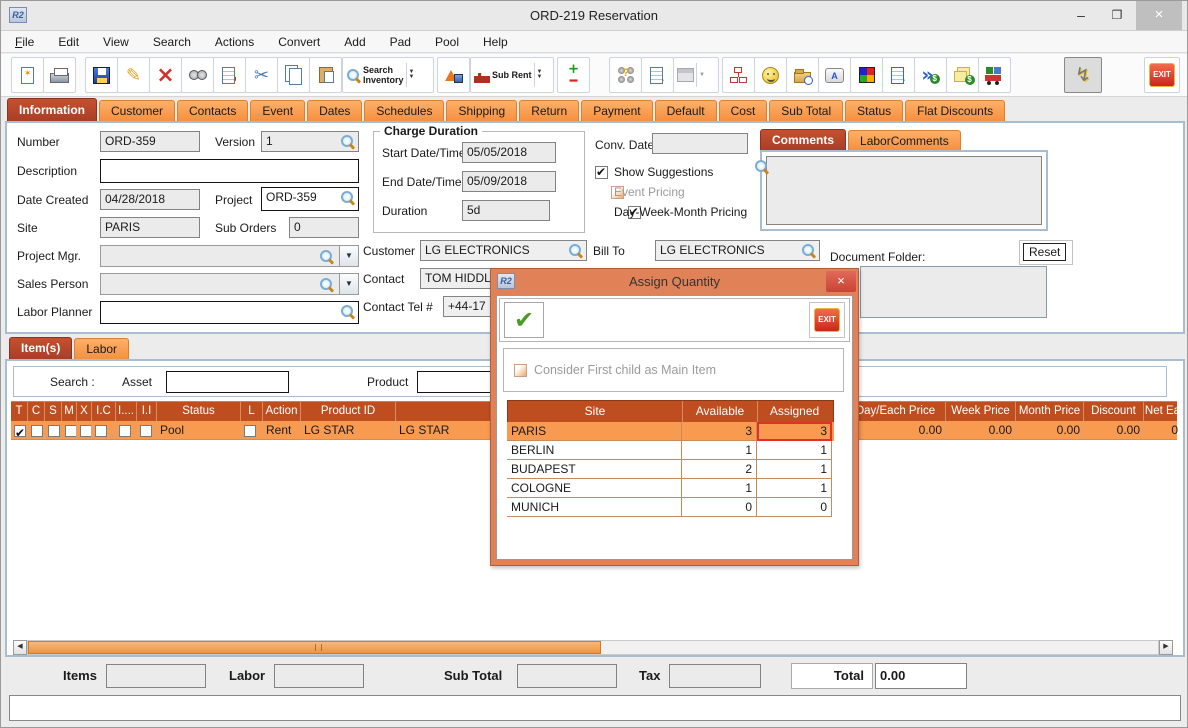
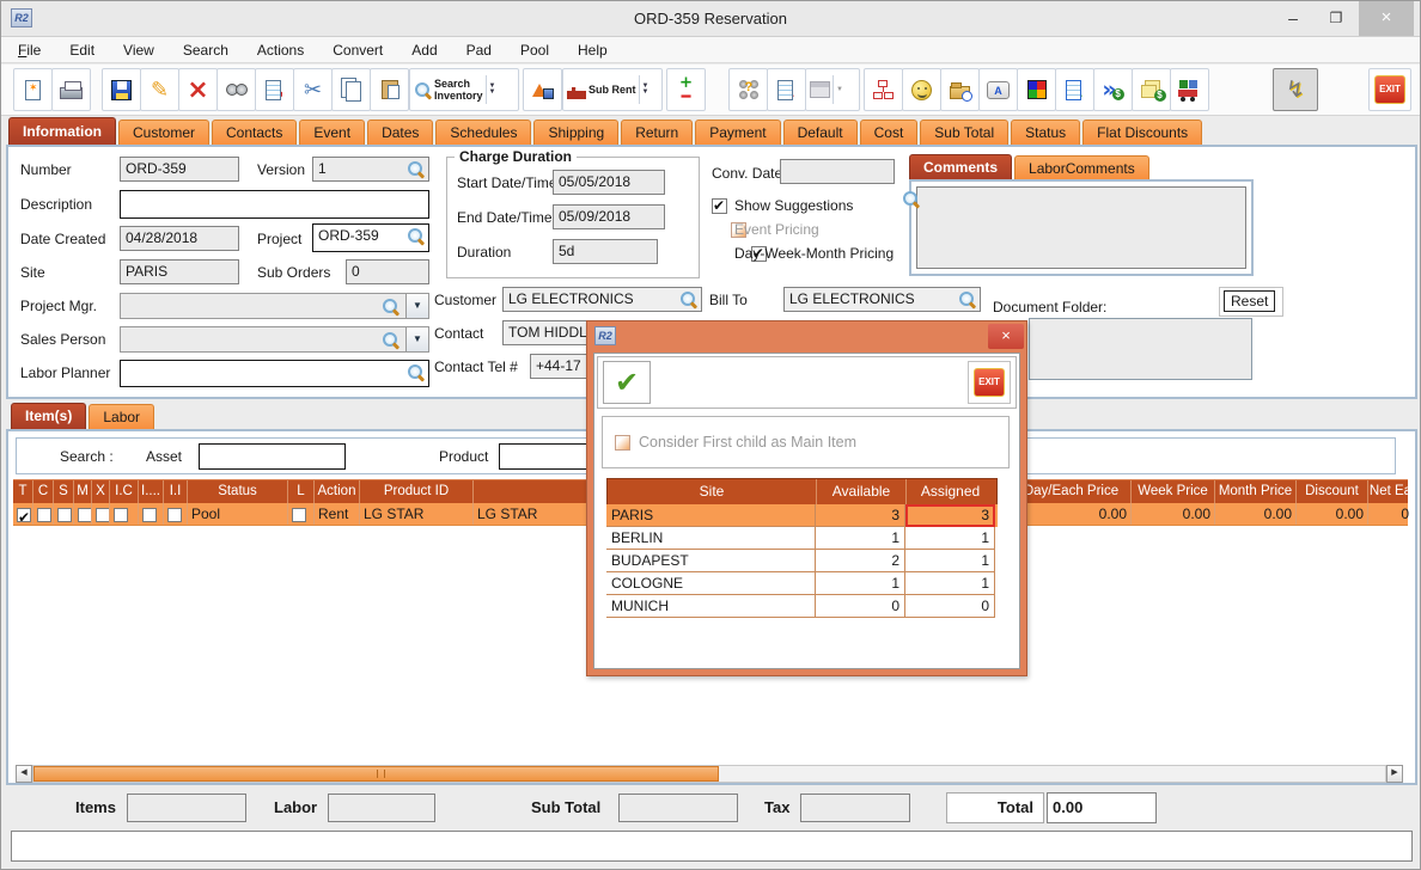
  R2
- ORD-219 Reservation
+ ORD-359 Reservation
  –
  ❐
  ×
  File
  Edit
  View
  Search
  Actions
  Convert
  Add
  Pad
  Pool
  Help
  ✶
  ✎
  ×
  ✂
  Search
  Inventory
  Sub Rent
  ＋
  ━
  ?
  A
  »
  $
  $
  ↯
  EXIT
  Information
  Customer
  Contacts
  Event
  Dates
  Schedules
  Shipping
  Return
  Payment
  Default
  Cost
  Sub Total
  Status
  Flat Discounts
  Number
  ORD-359
  Version
  1
  Description
  Date Created
  04/28/2018
  Project
  ORD-359
  Site
  PARIS
  Sub Orders
  0
  Project Mgr.
  ▼
  Sales Person
  ▼
  Labor Planner
  Charge Duration
  Start Date/Tim
  05/05/2018
  End Date/Time
  05/09/2018
  Duration
  5d
  Conv. Date
  Show Suggestions
  Event Pricing
  Day-Week-Month Pricing
  Comments
  LaborComments
  Customer
  LG ELECTRONICS
  Bill To
  LG ELECTRONICS
  Document Folder:
  Reset
  Contact
  TOM HIDDL
  Contact Tel #
  +44-17
  Item(s)
  Labor
  Search :
  Asset
  Product
  T
  C
  S
  M
  X
  I.C
  I....
  I.I
  Status
  L
  Action
  Product ID
  Day/Each Price
  Week Price
  Month Price
  Discount
  Net Ea
  Pool
  Rent
  LG STAR
  LG STAR
  0.00
  0.00
  0.00
  0.00
  0
  Items
  Labor
  Sub Total
  Tax
  Total
  0.00
  R2
- Assign Quantity
  ×
  ✔
  EXIT
  Consider First child as Main Item
  Site
  Available
  Assigned
  PARIS
  3
  3
  BERLIN
  1
  1
  BUDAPEST
  2
  1
  COLOGNE
  1
  1
  MUNICH
  0
  0
